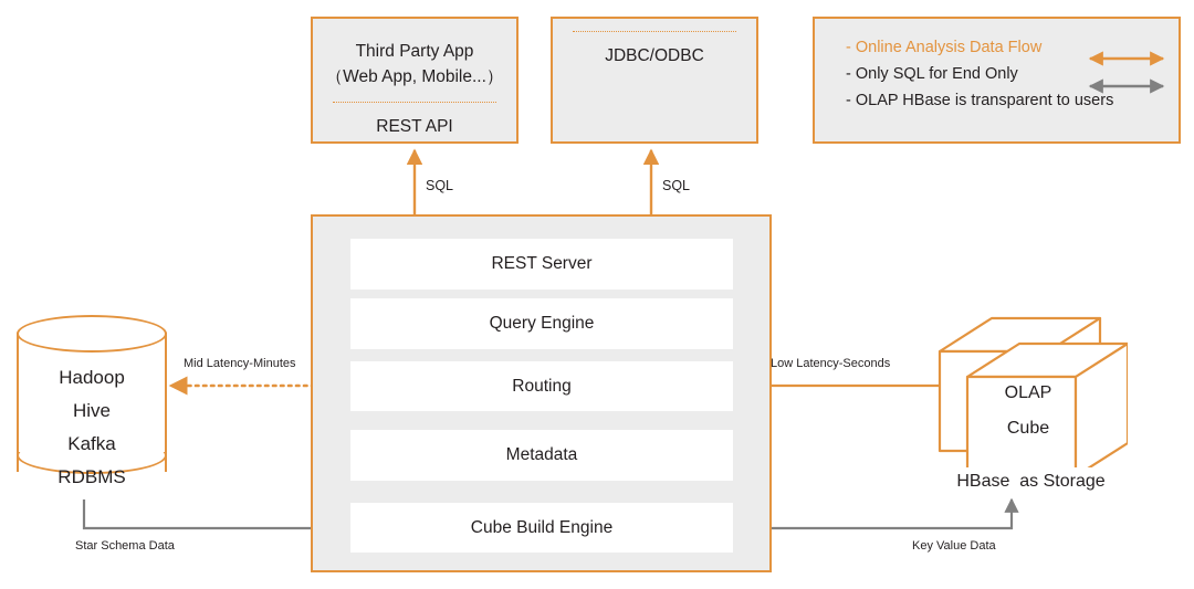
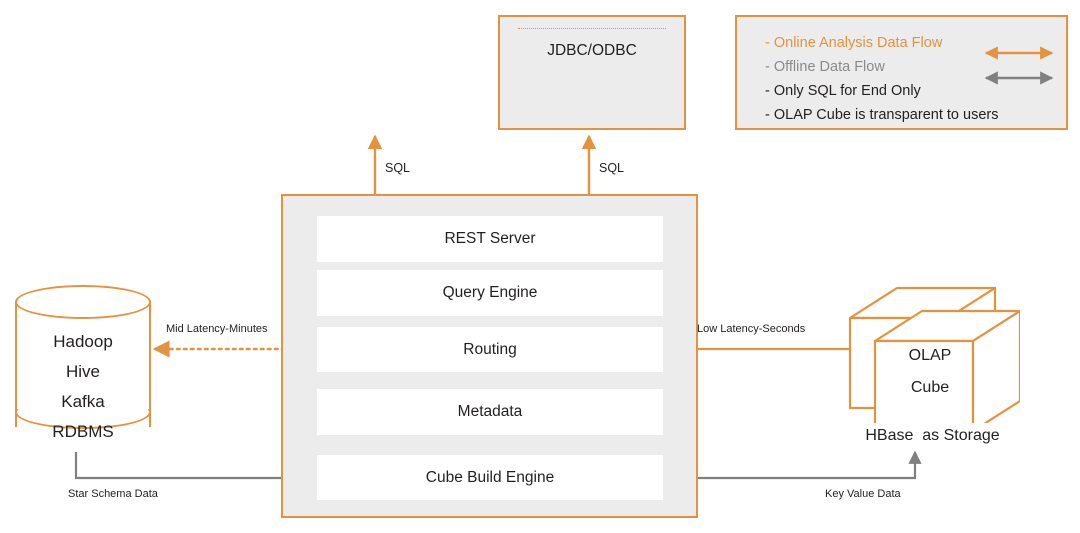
- Third Party App
- （Web App, Mobile...）
- REST API
  JDBC/ODBC
  SQL
  SQL
  - Online Analysis Data Flow
+ - Offline Data Flow
  - Only SQL for End Only
- - OLAP HBase is transparent to users
+ - OLAP Cube is transparent to users
  REST Server
  Query Engine
  Routing
  Metadata
  Cube Build Engine
  Hadoop
  Hive
  Kafka
  RDBMS
  Mid Latency-Minutes
  Low Latency-Seconds
  Star Schema Data
  Key Value Data
  OLAP
  Cube
  HBase as Storage
